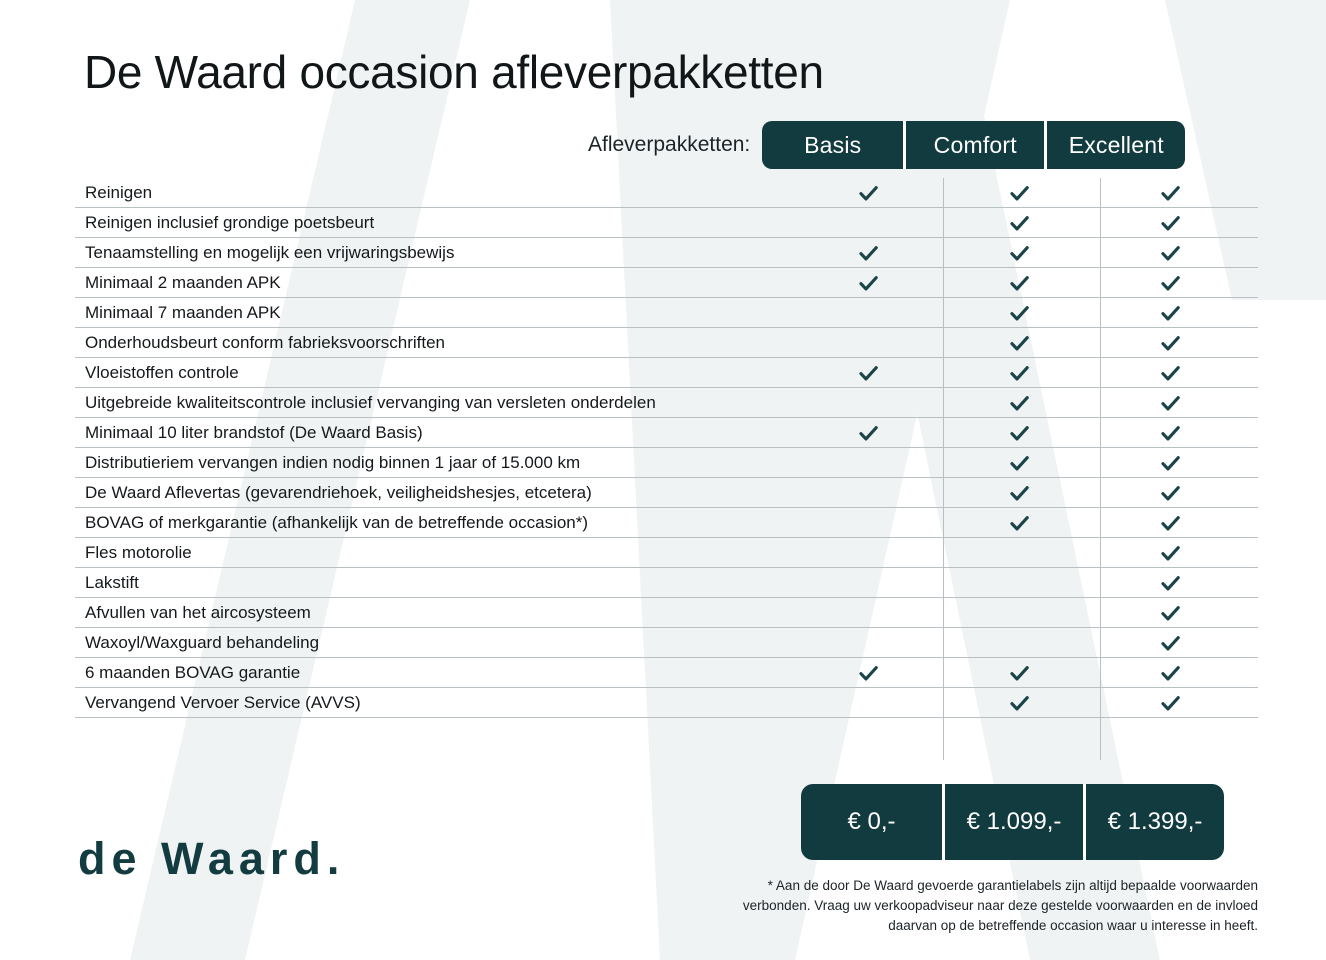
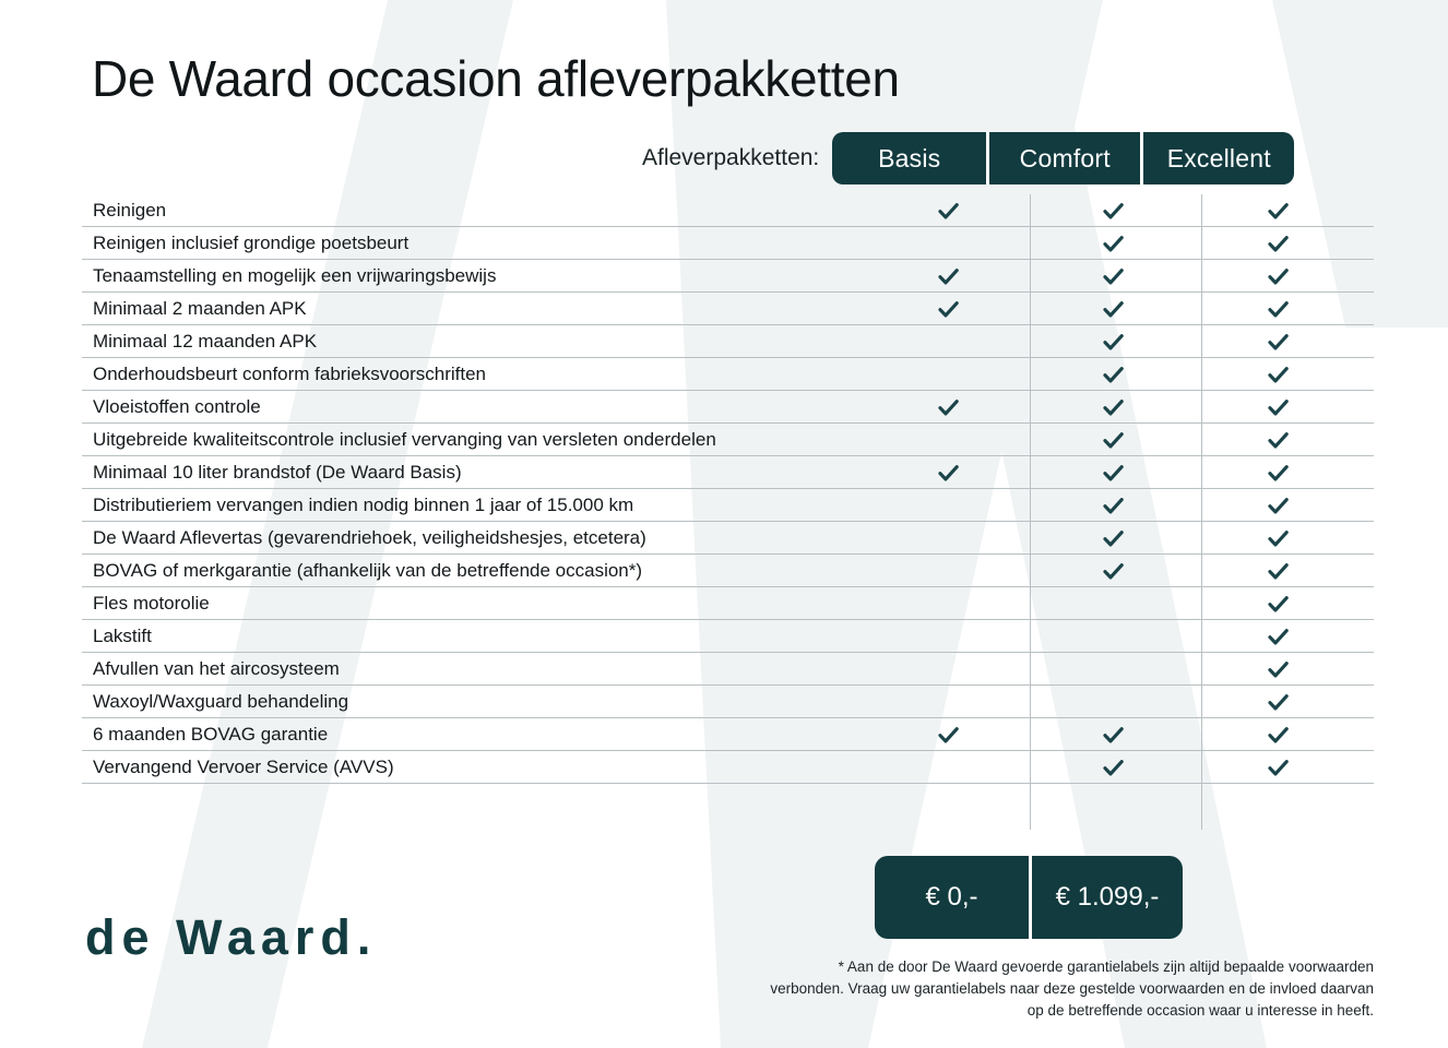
  De Waard occasion afleverpakketten
  Afleverpakketten:
  Basis
  Comfort
  Excellent
  Reinigen
  Reinigen inclusief grondige poetsbeurt
  Tenaamstelling en mogelijk een vrijwaringsbewijs
  Minimaal 2 maanden APK
- Minimaal 7 maanden APK
+ Minimaal 12 maanden APK
  Onderhoudsbeurt conform fabrieksvoorschriften
  Vloeistoffen controle
  Uitgebreide kwaliteitscontrole inclusief vervanging van versleten onderdelen
  Minimaal 10 liter brandstof (De Waard Basis)
  Distributieriem vervangen indien nodig binnen 1 jaar of 15.000 km
  De Waard Aflevertas (gevarendriehoek, veiligheidshesjes, etcetera)
  BOVAG of merkgarantie (afhankelijk van de betreffende occasion*)
  Fles motorolie
  Lakstift
  Afvullen van het aircosysteem
  Waxoyl/Waxguard behandeling
  6 maanden BOVAG garantie
  Vervangend Vervoer Service (AVVS)
  € 0,-
  € 1.099,-
- € 1.399,-
  de Waard.
- * Aan de door De Waard gevoerde garantielabels zijn altijd bepaalde voorwaarden verbonden. Vraag uw verkoopadviseur naar deze gestelde voorwaarden en de invloed daarvan op de betreffende occasion waar u interesse in heeft.
+ * Aan de door De Waard gevoerde garantielabels zijn altijd bepaalde voorwaarden verbonden. Vraag uw garantielabels naar deze gestelde voorwaarden en de invloed daarvan op de betreffende occasion waar u interesse in heeft.
